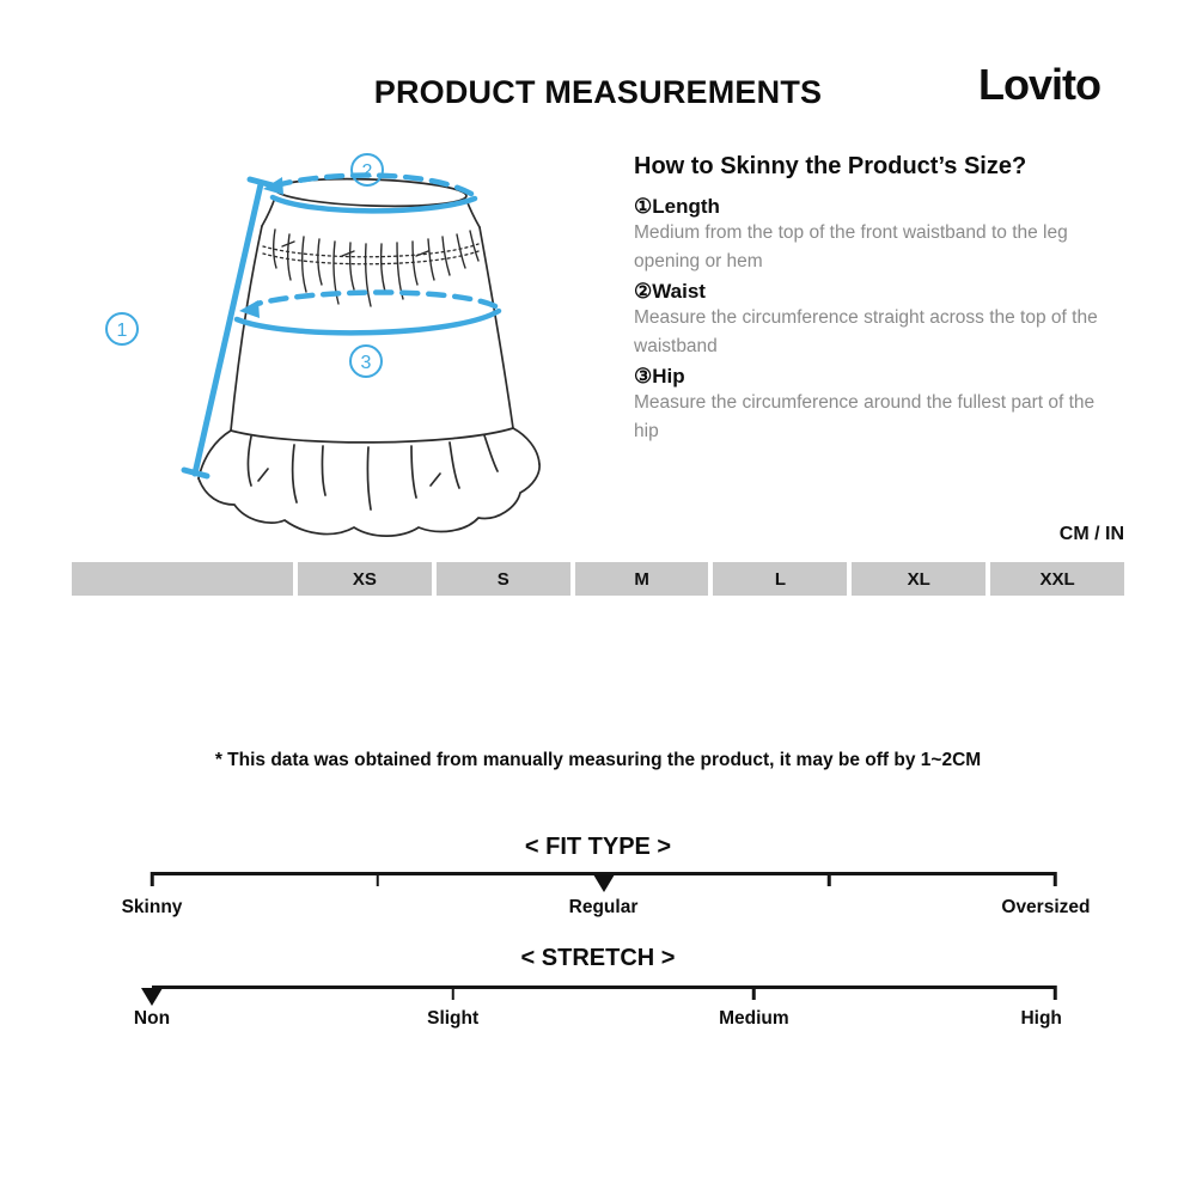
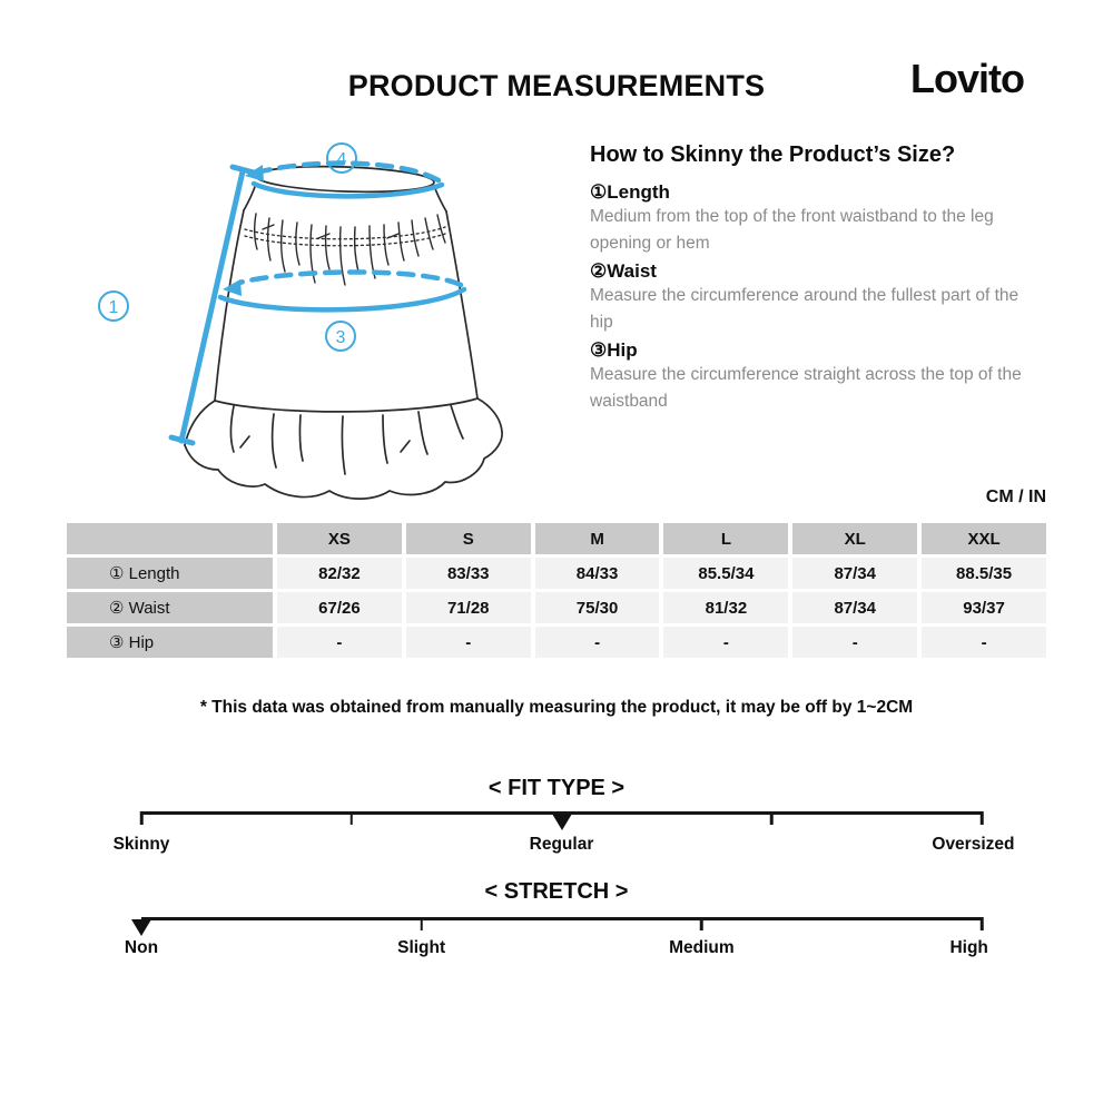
  PRODUCT MEASUREMENTS
  Lovito
  1
- 2
+ 4
  3
  How to Skinny the Product’s Size?
  ①Length
  Medium from the top of the front waistband to the leg opening or hem
  ②Waist
- Measure the circumference straight across the top of the waistband
+ Measure the circumference around the fullest part of the hip
  ③Hip
- Measure the circumference around the fullest part of the hip
+ Measure the circumference straight across the top of the waistband
  CM / IN
  	XS	S	M	L	XL	XXL
+ ① Length	82/32	83/33	84/33	85.5/34	87/34	88.5/35
+ ② Waist	67/26	71/28	75/30	81/32	87/34	93/37
+ ③ Hip	-	-	-	-	-	-
  * This data was obtained from manually measuring the product, it may be off by 1~2CM
  < FIT TYPE >
  Skinny
  Regular
  Oversized
  < STRETCH >
  Non
  Slight
  Medium
  High
